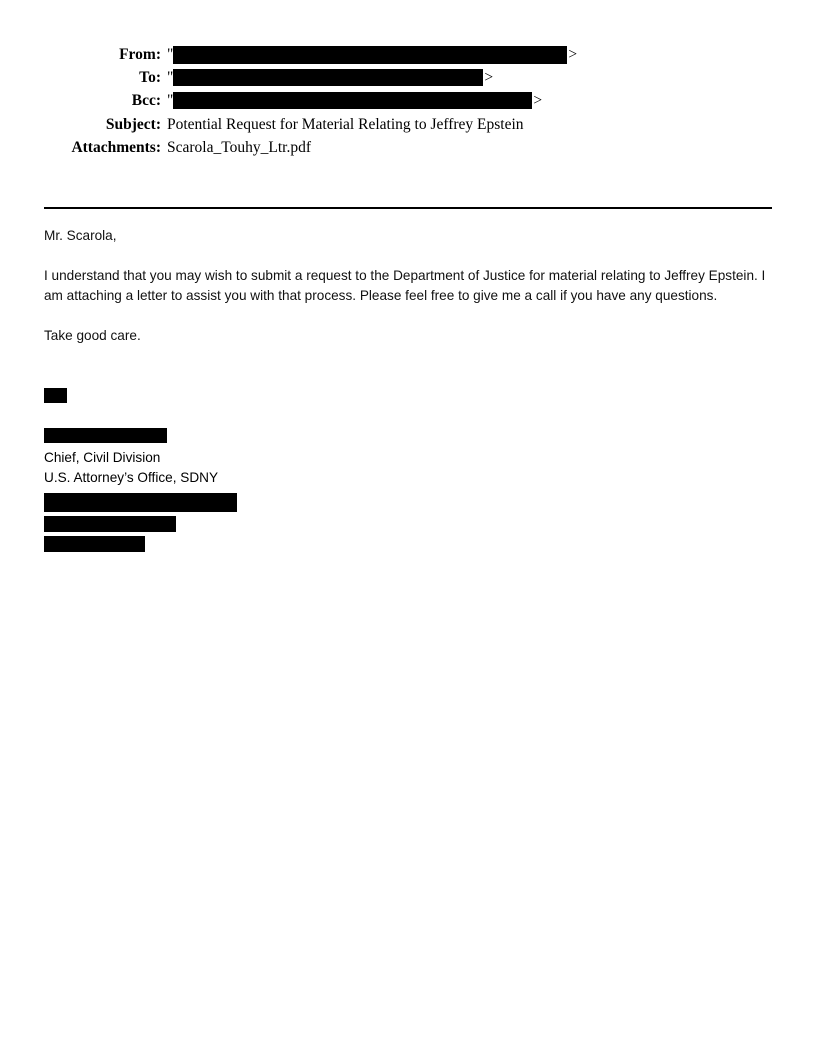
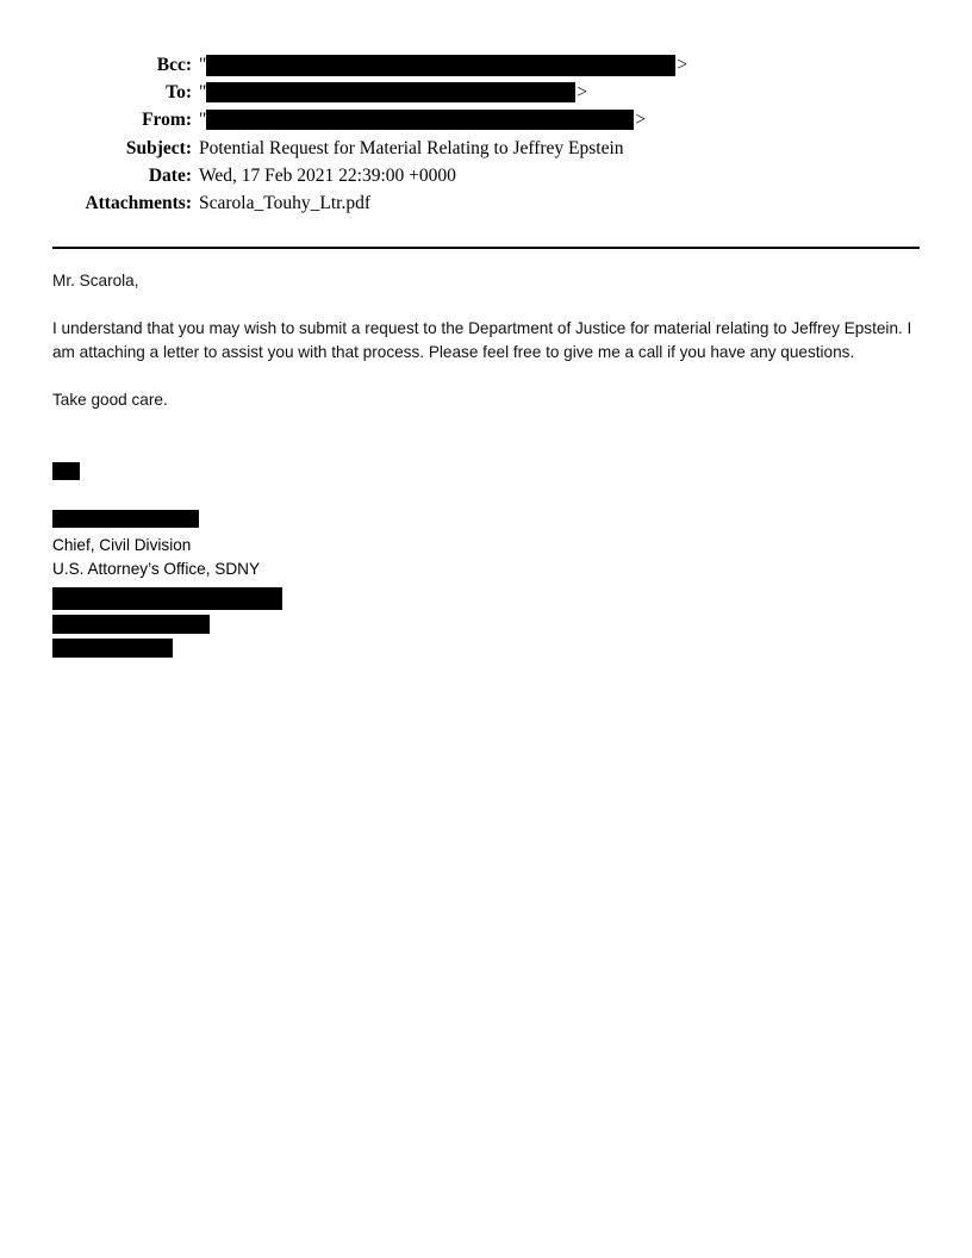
- From:
+ Bcc:
  "
  >
  To:
  "
  >
- Bcc:
+ From:
  "
  >
  Subject:
  Potential Request for Material Relating to Jeffrey Epstein
+ Date:
+ Wed, 17 Feb 2021 22:39:00 +0000
  Attachments:
  Scarola_Touhy_Ltr.pdf
  Mr. Scarola,
  I understand that you may wish to submit a request to the Department of Justice for material relating to Jeffrey Epstein. I am attaching a letter to assist you with that process. Please feel free to give me a call if you have any questions.
  Take good care.
  Chief, Civil Division
  U.S. Attorney’s Office, SDNY
